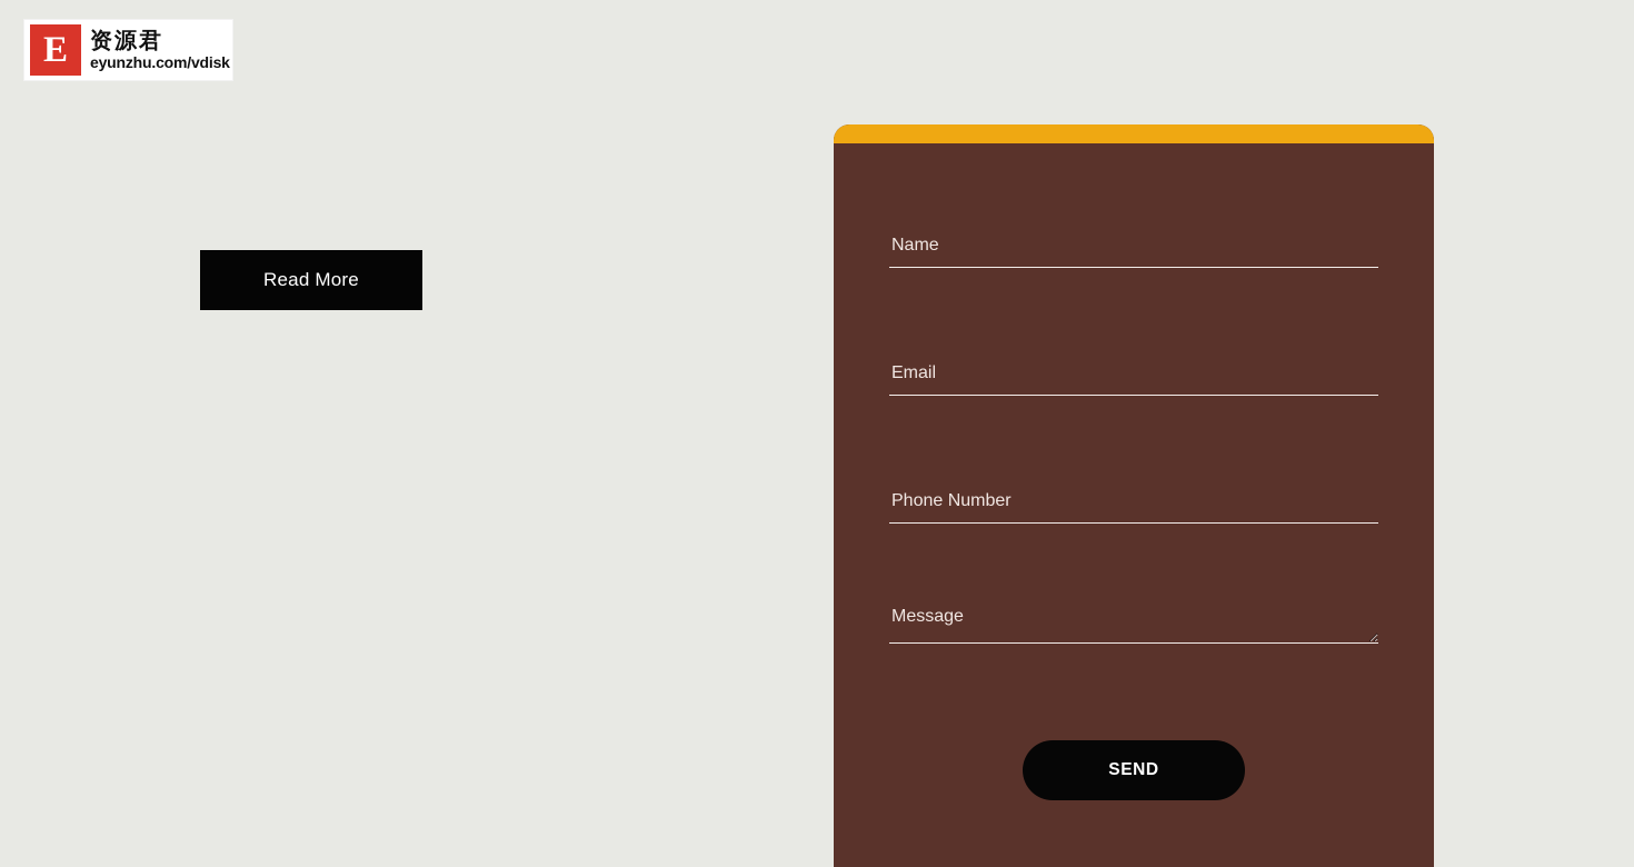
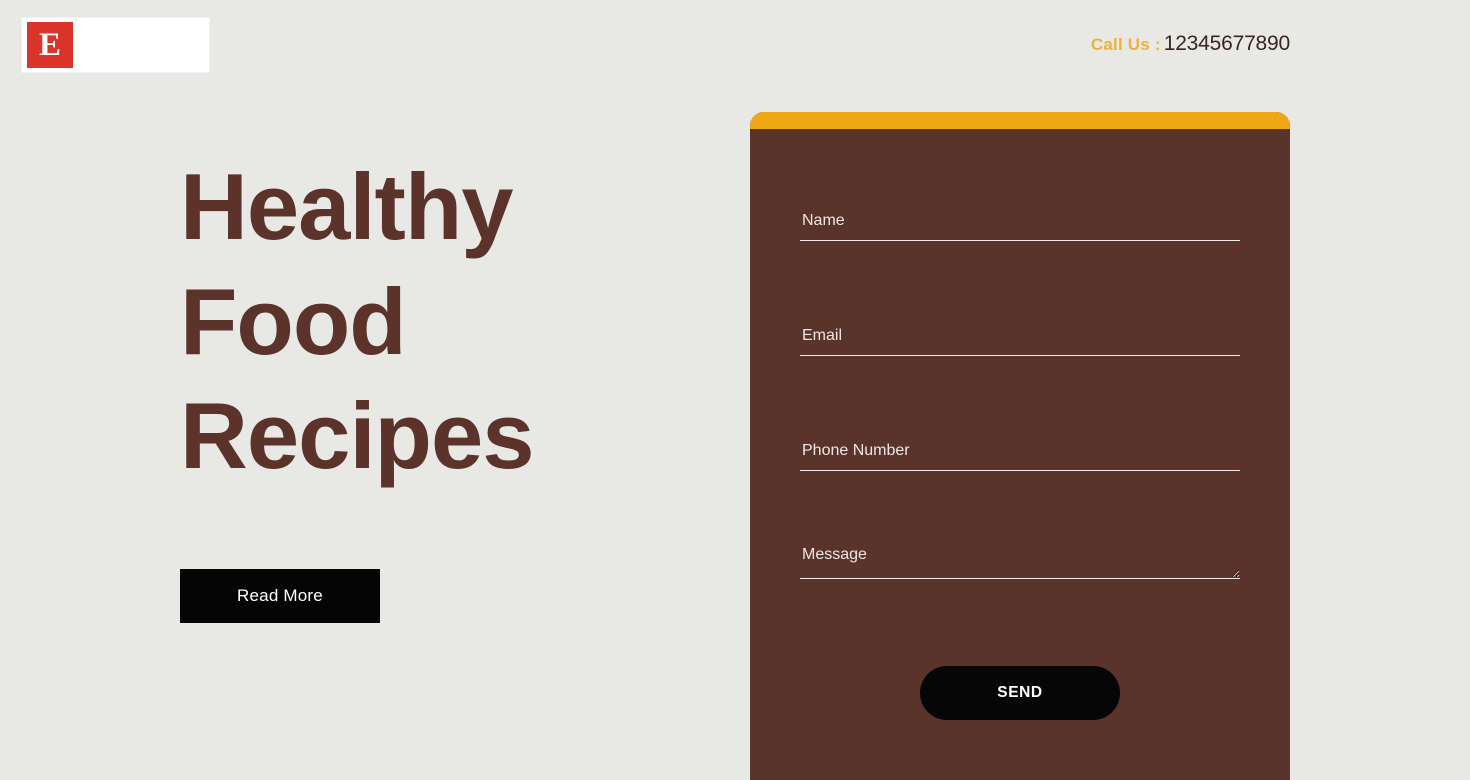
+ Call Us :
+ 12345677890
+ Healthy Food Recipes
  Read More
  Name
  Email
  Phone Number
  Message
  SEND
  E
- 资源君
- eyunzhu.com/vdisk
